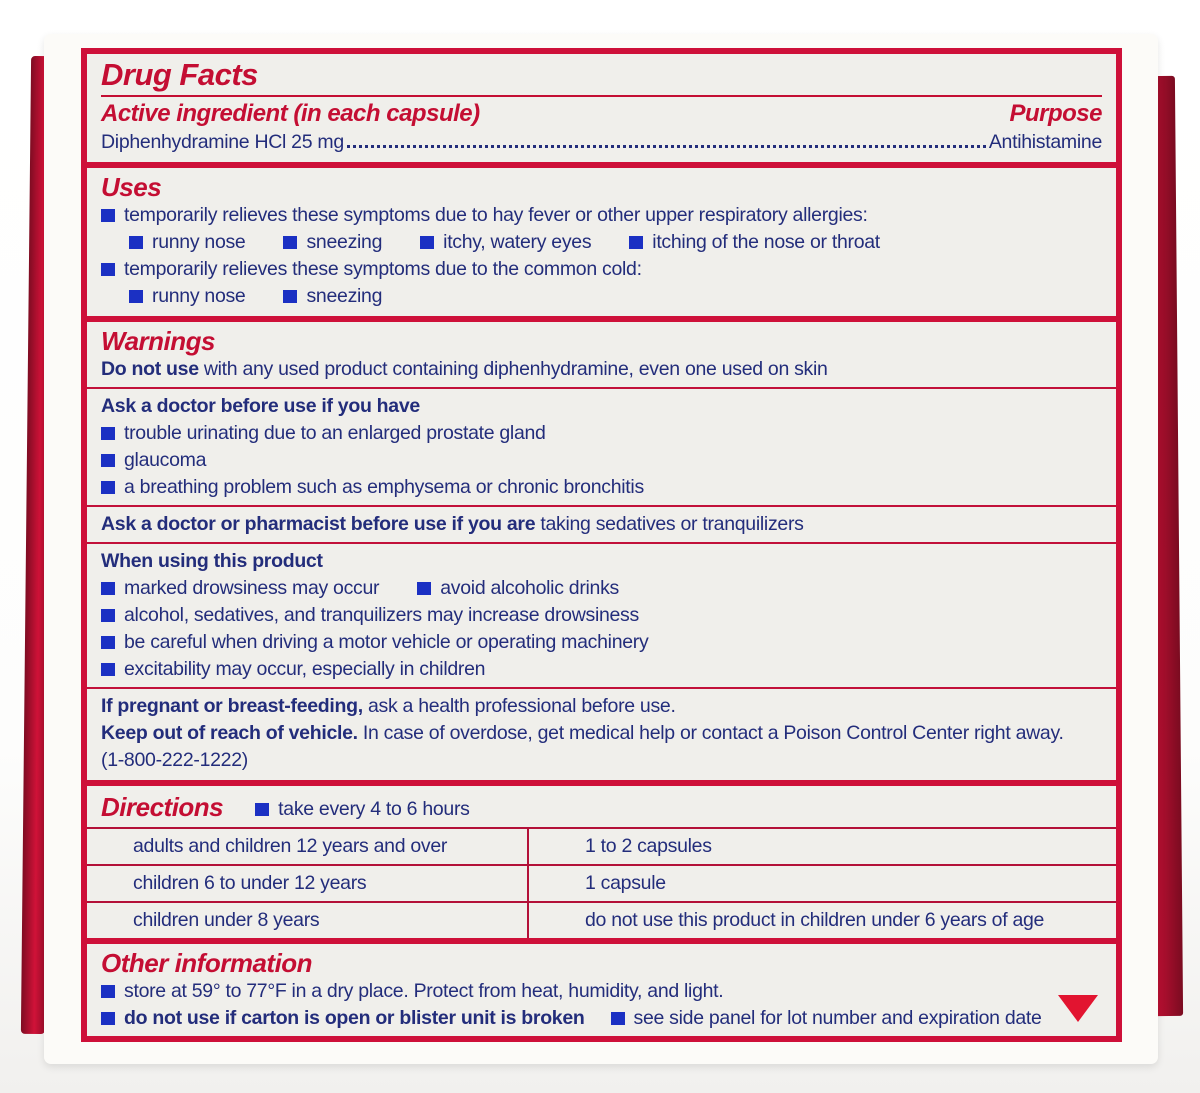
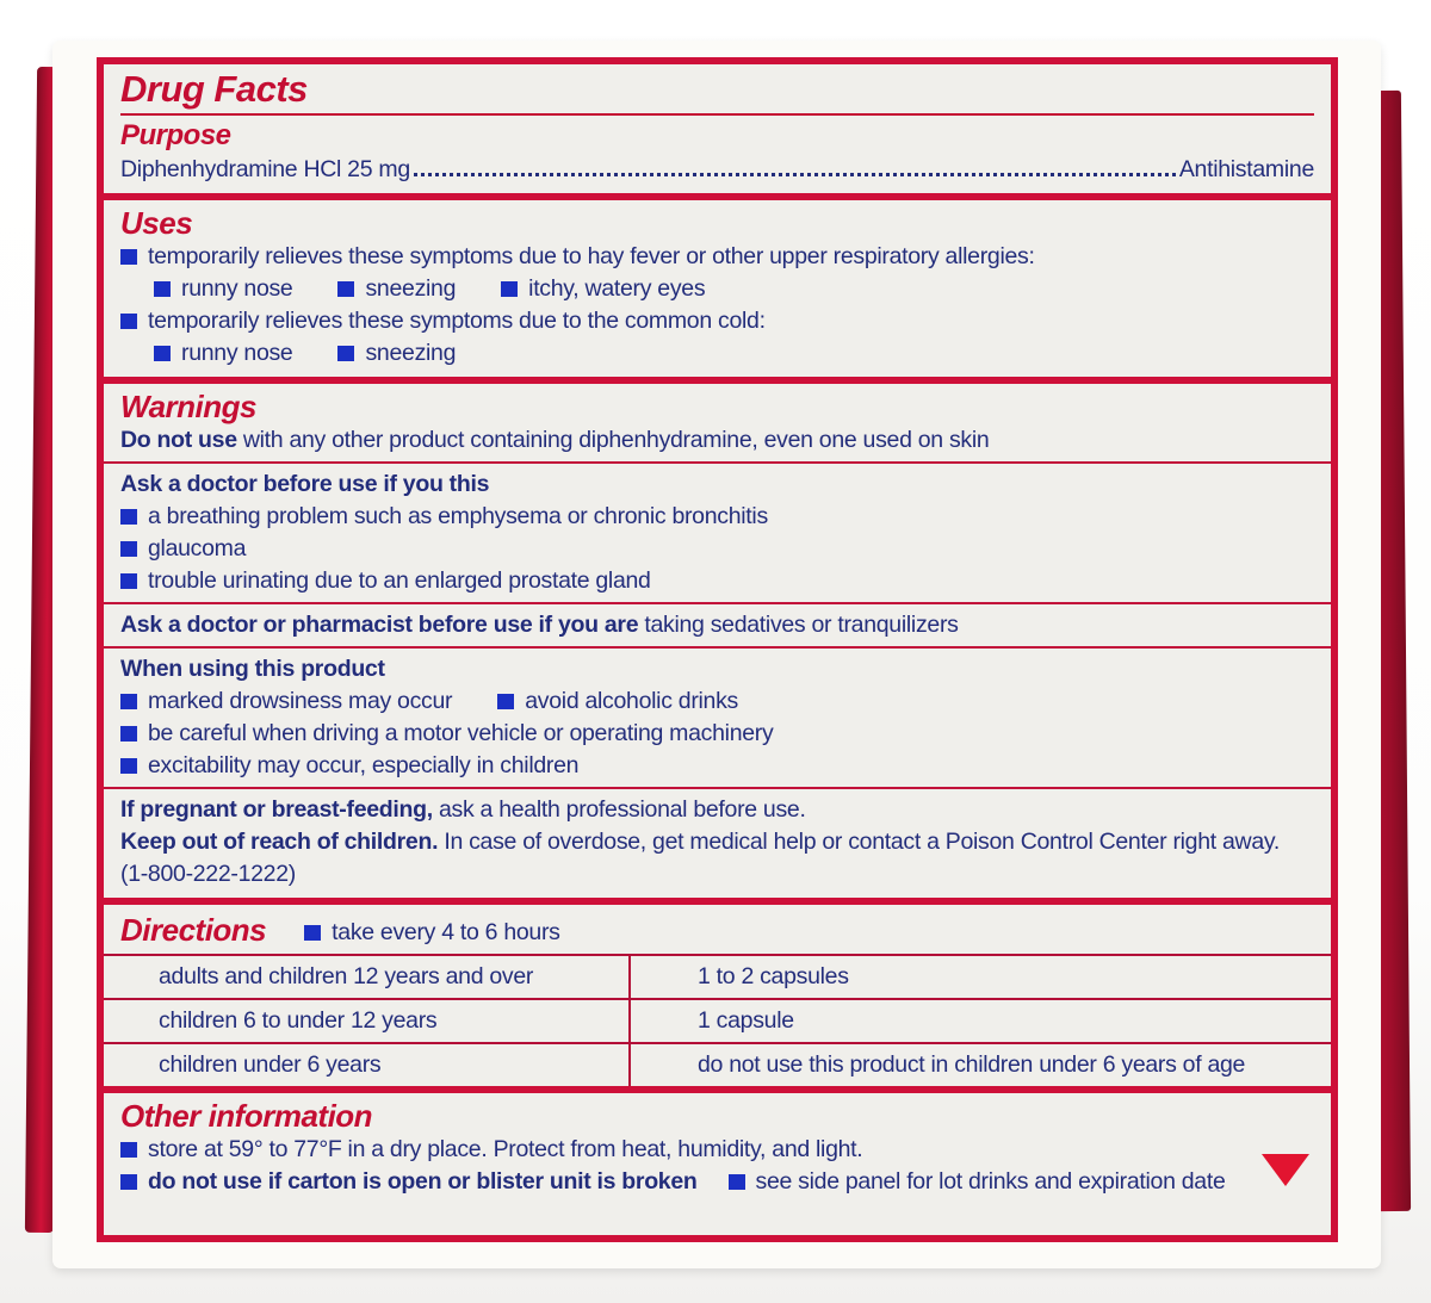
  Drug Facts
- Active ingredient (in each capsule)
  Purpose
  Diphenhydramine HCl 25 mg
  Antihistamine
  Uses
  temporarily relieves these symptoms due to hay fever or other upper respiratory allergies:
  runny nose
  sneezing
  itchy, watery eyes
- itching of the nose or throat
  temporarily relieves these symptoms due to the common cold:
  runny nose
  sneezing
  Warnings
- Do not use with any used product containing diphenhydramine, even one used on skin
+ Do not use with any other product containing diphenhydramine, even one used on skin
- Ask a doctor before use if you have
+ Ask a doctor before use if you this
- trouble urinating due to an enlarged prostate gland
+ a breathing problem such as emphysema or chronic bronchitis
  glaucoma
- a breathing problem such as emphysema or chronic bronchitis
+ trouble urinating due to an enlarged prostate gland
  Ask a doctor or pharmacist before use if you are taking sedatives or tranquilizers
  When using this product
  marked drowsiness may occur
  avoid alcoholic drinks
- alcohol, sedatives, and tranquilizers may increase drowsiness
  be careful when driving a motor vehicle or operating machinery
  excitability may occur, especially in children
  If pregnant or breast-feeding, ask a health professional before use.
- Keep out of reach of vehicle. In case of overdose, get medical help or contact a Poison Control Center right away.
+ Keep out of reach of children. In case of overdose, get medical help or contact a Poison Control Center right away.
  (1-800-222-1222)
  Directions
  take every 4 to 6 hours
  adults and children 12 years and over
  1 to 2 capsules
  children 6 to under 12 years
  1 capsule
- children under 8 years
+ children under 6 years
  do not use this product in children under 6 years of age
  Other information
  store at 59° to 77°F in a dry place. Protect from heat, humidity, and light.
  do not use if carton is open or blister unit is broken
- see side panel for lot number and expiration date
+ see side panel for lot drinks and expiration date
